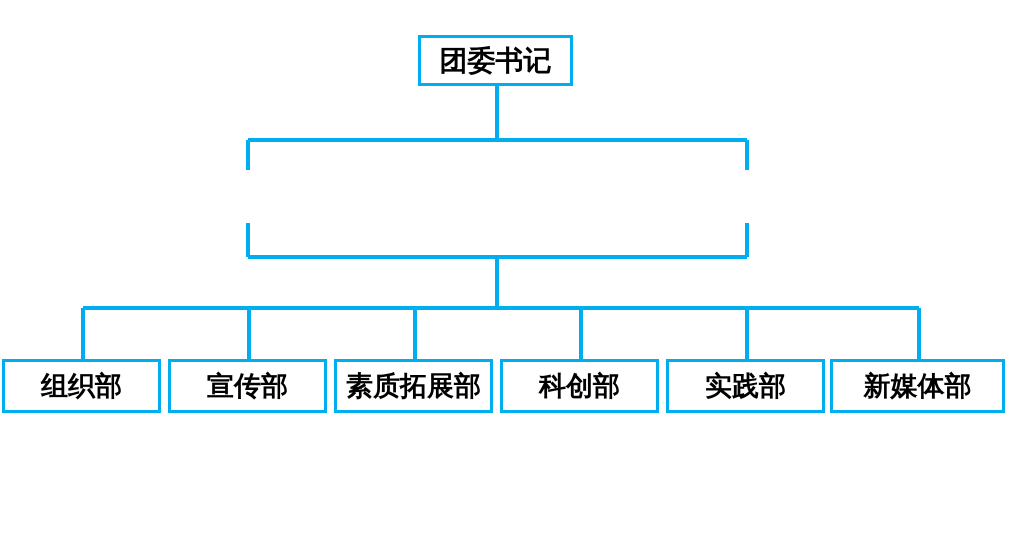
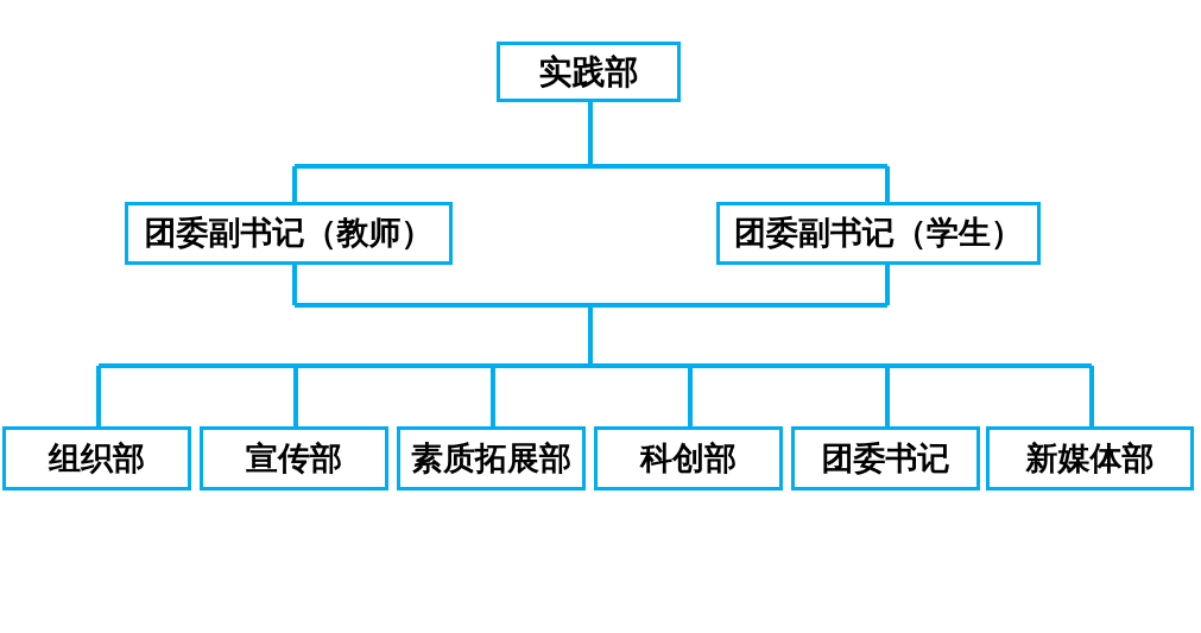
- 团委书记
+ 实践部
+ 团委副书记（教师）
+ 团委副书记（学生）
  组织部
  宣传部
  素质拓展部
  科创部
- 实践部
+ 团委书记
  新媒体部
